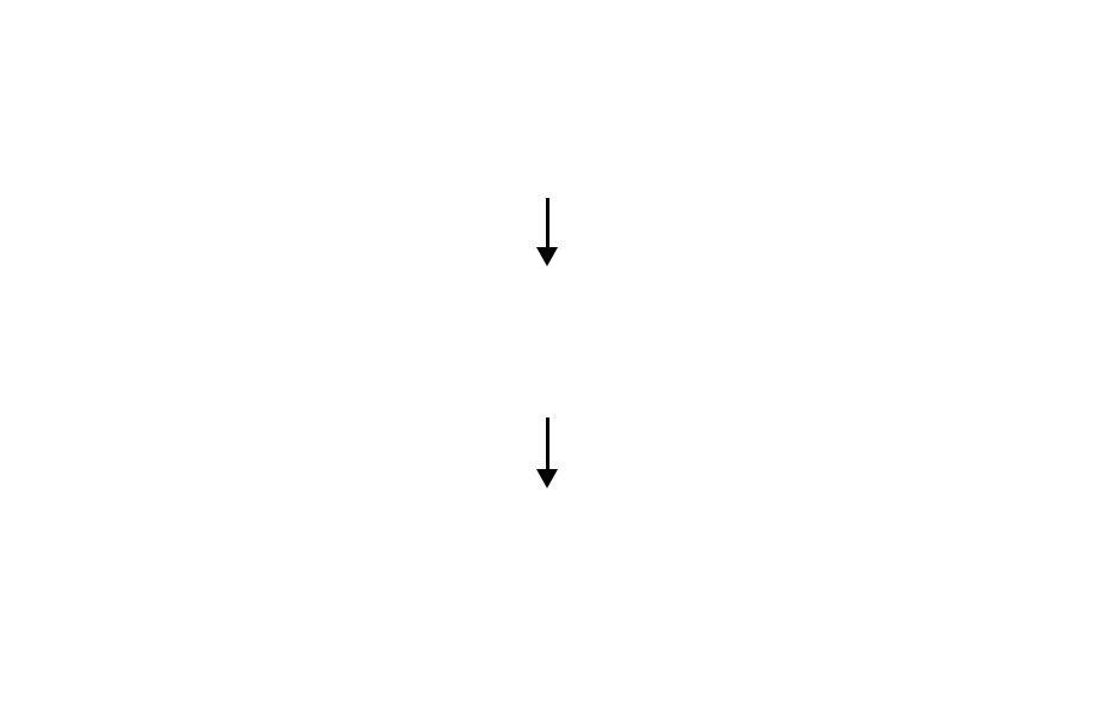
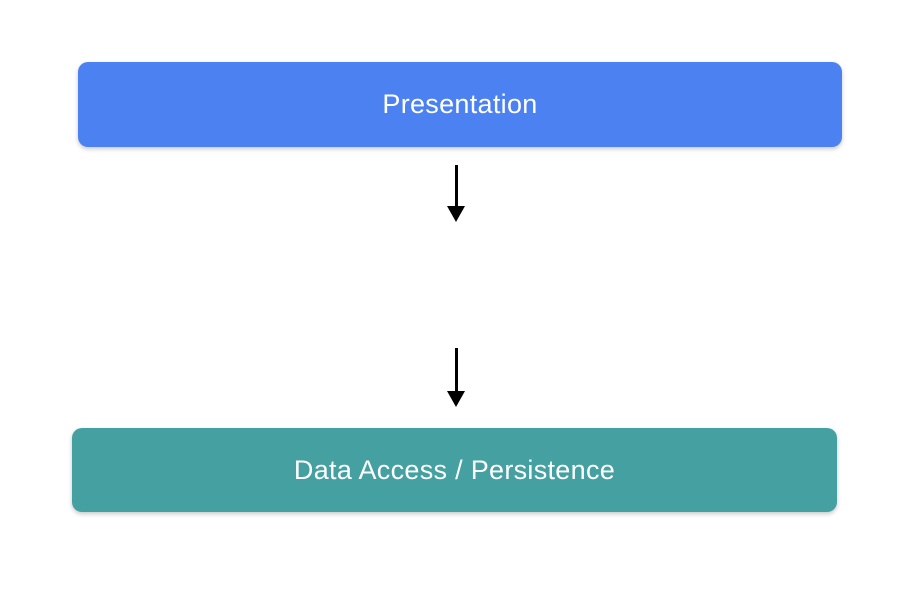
+ Presentation
+ Data Access / Persistence
